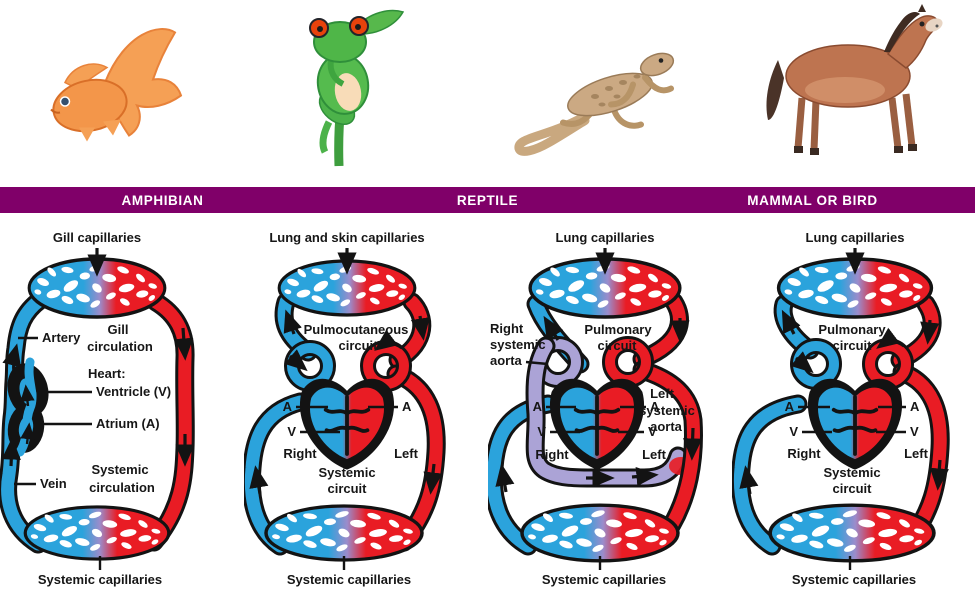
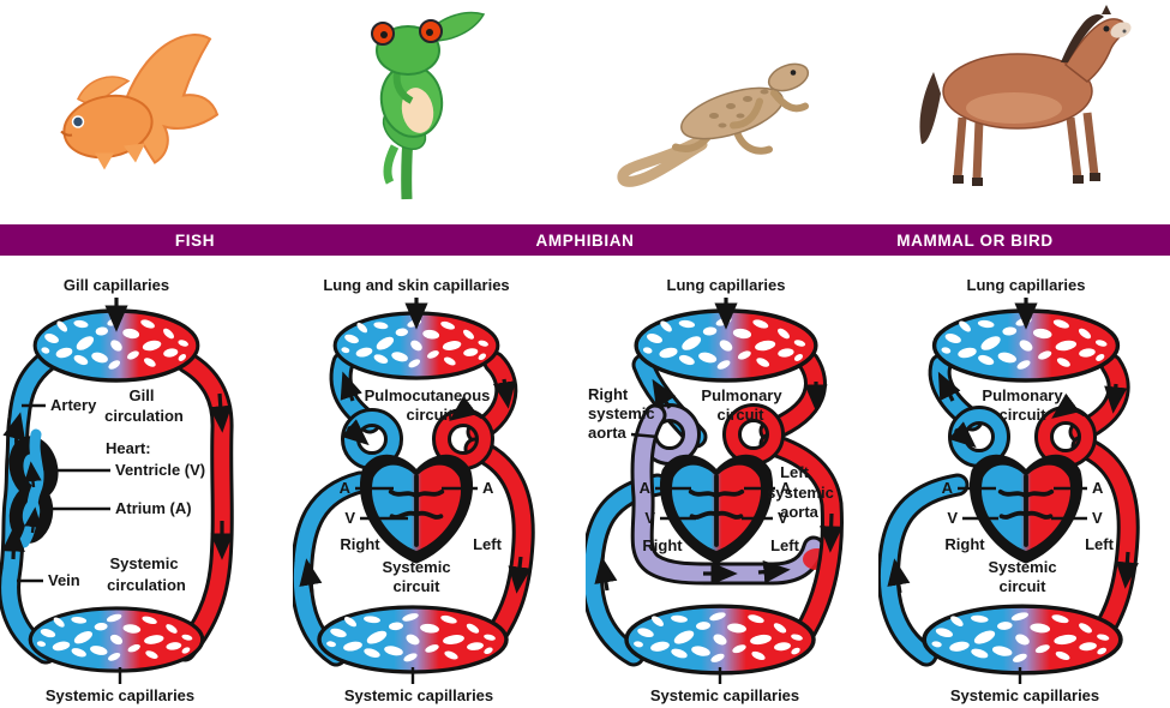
+ FISH
  AMPHIBIAN
- REPTILE
  MAMMAL OR BIRD
  Gill capillaries
  Artery
  Gill
  circulation
  Heart:
  Ventricle (V)
  Atrium (A)
  Vein
  Systemic
  circulation
  Systemic capillaries
  Lung and skin capillaries
  Pulmocutaneous
  circuit
  A
  A
  V
  Right
  Left
  Systemic
  circuit
  Systemic capillaries
  Lung capillaries
  Pulmonary
  circuit
  Right
  systemic
  aorta
  Left
  systemic
  aorta
  A
  A
  V
  V
  Right
  Left
  Systemic capillaries
  Lung capillaries
  Pulmonary
  circuit
  A
  A
  V
  V
  Right
  Left
  Systemic
  circuit
  Systemic capillaries
